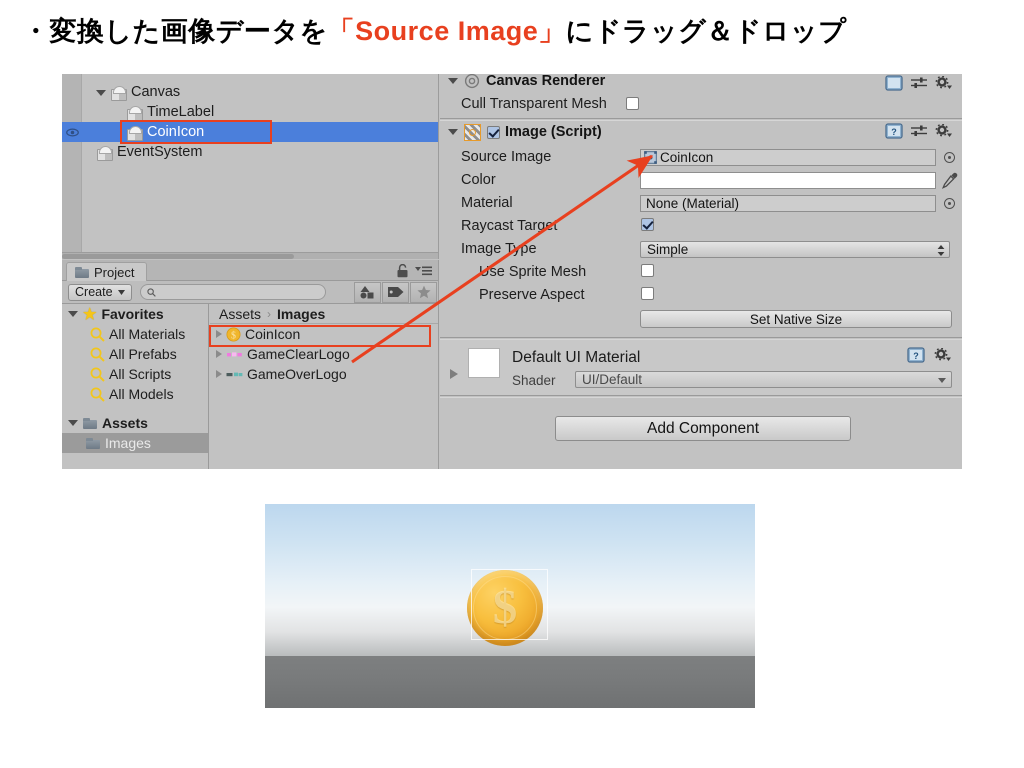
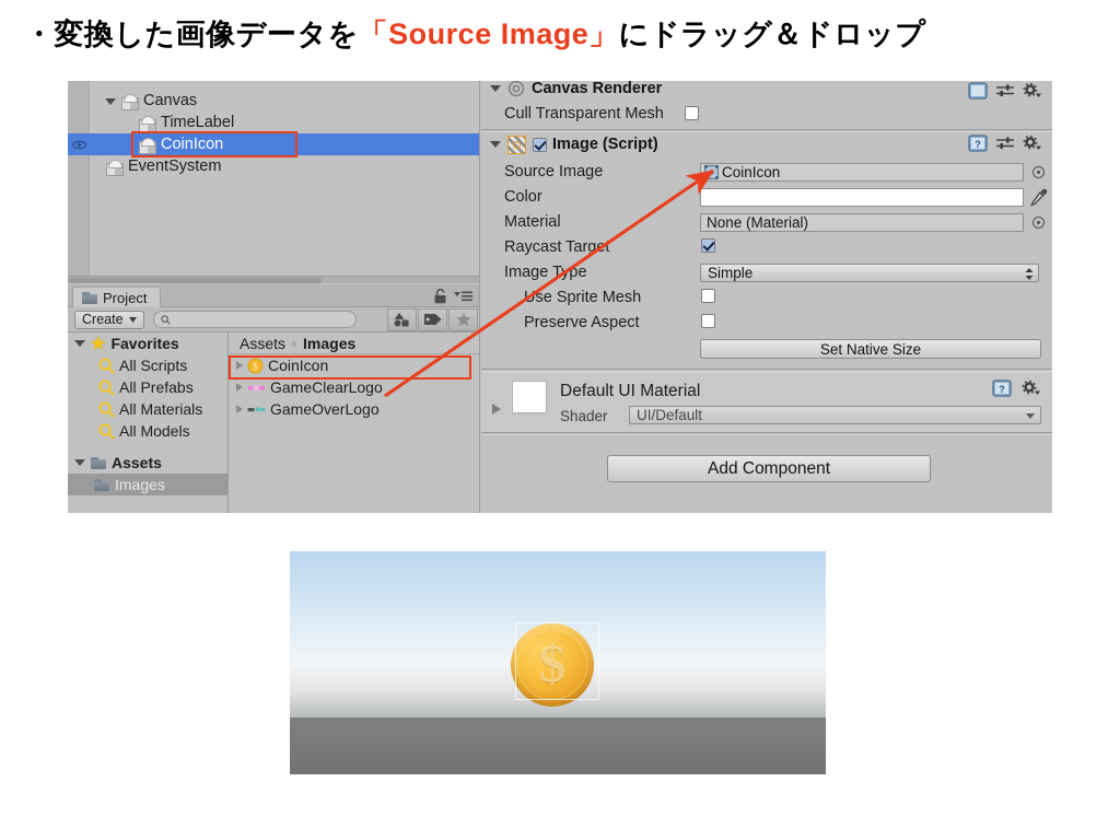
  ・変換した画像データを「Source Image」にドラッグ＆ドロップ
  Canvas
  TimeLabel
  CoinIcon
  EventSystem
  Project
  Create
  ★
  Favorites
- All Materials
+ All Scripts
  All Prefabs
- All Scripts
+ All Materials
  All Models
  Assets
  Images
  Assets
  ›
  Images
  $
  CoinIcon
  GameClearLogo
  GameOverLogo
  Canvas Renderer
  Cull Transparent Mesh
  Image (Script)
  ?
  Source Image
  CoinIcon
  Color
  Material
  None (Material)
  Raycast Targt
  Image Tpe
  Simple
  se Sprite Mesh
  Preserve Aspect
  Set Native Size
  Default UI Material
  Shader
  UI/Default
  ?
  Add Component
  $
